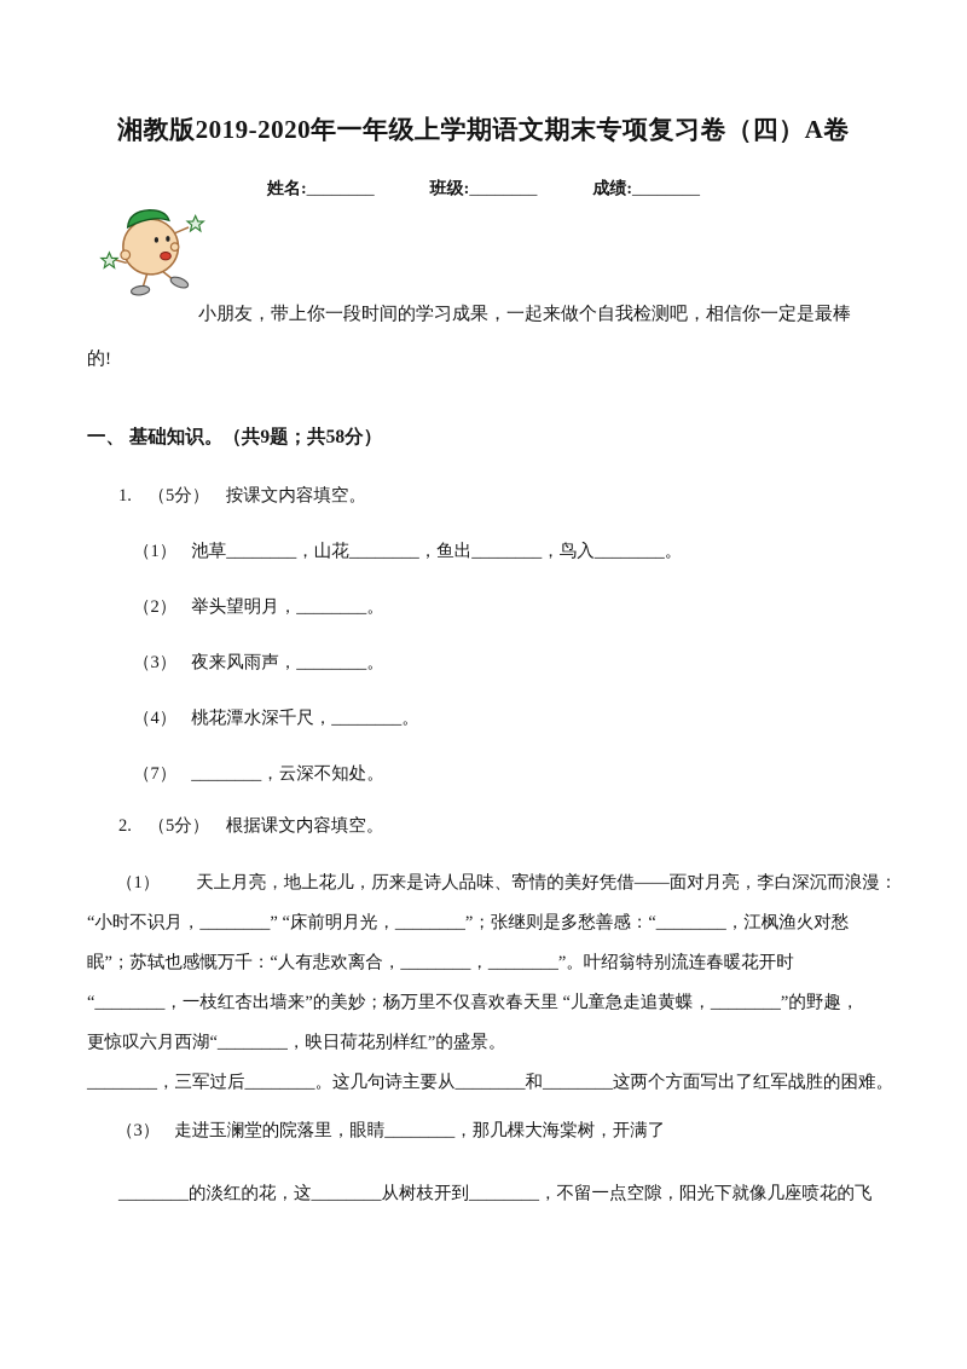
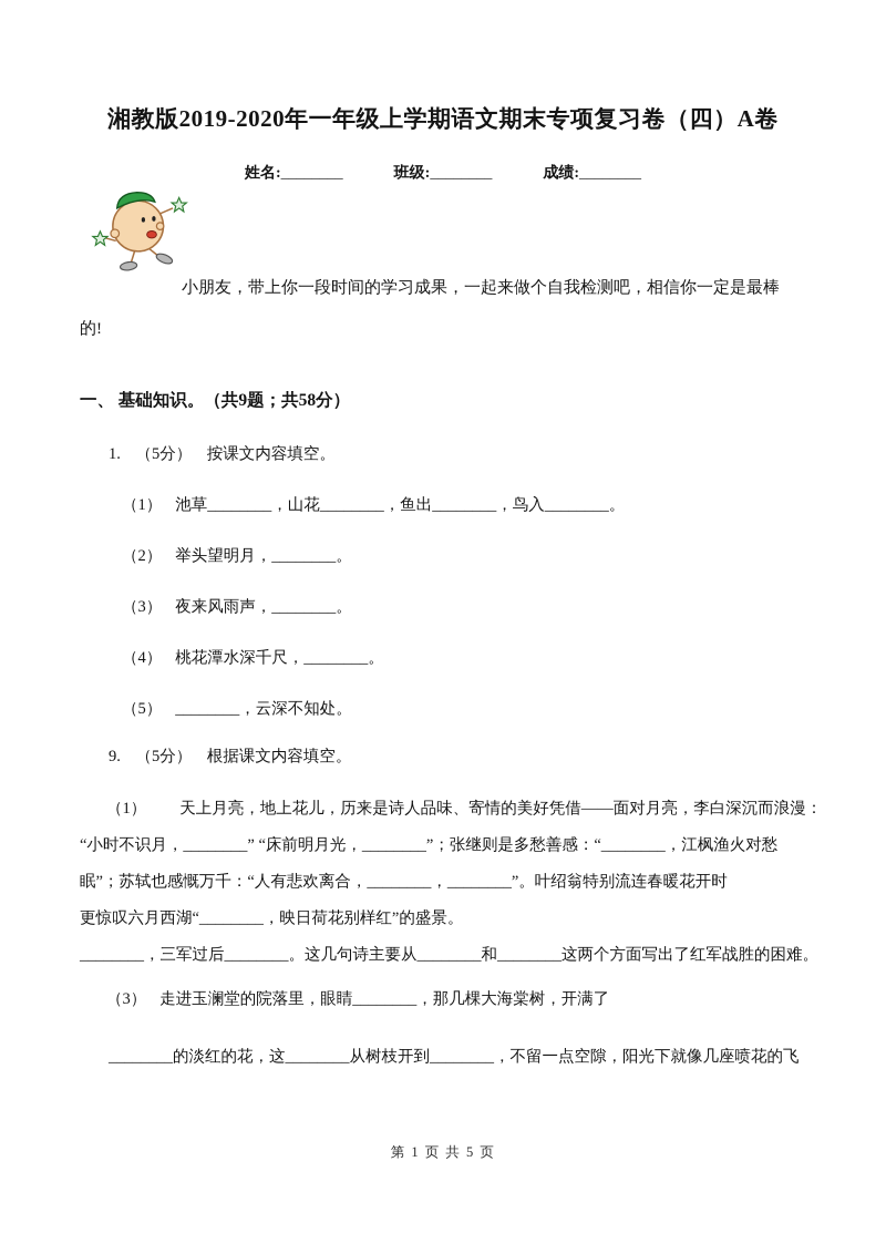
  湘教版2019-2020年一年级上学期语文期末专项复习卷（四）A卷
  姓名:________
  班级:________
  成绩:________
  小朋友，带上你一段时间的学习成果，一起来做个自我检测吧，相信你一定是最棒
  的!
  一、 基础知识。（共9题；共58分）
  1. （5分） 按课文内容填空。
  （1） 池草________，山花________，鱼出________，鸟入________。
  （2） 举头望明月，________。
  （3） 夜来风雨声，________。
  （4） 桃花潭水深千尺，________。
- （7） ________，云深不知处。
+ （5） ________，云深不知处。
- 2. （5分） 根据课文内容填空。
+ 9. （5分） 根据课文内容填空。
  （1） 天上月亮，地上花儿，历来是诗人品味、寄情的美好凭借——面对月亮，李白深沉而浪漫：
  “小时不识月，________” “床前明月光，________”；张继则是多愁善感：“________，江枫渔火对愁
  眠”；苏轼也感慨万千：“人有悲欢离合，________，________”。叶绍翁特别流连春暖花开时
- “________，一枝红杏出墙来”的美妙；杨万里不仅喜欢春天里 “儿童急走追黄蝶，________”的野趣，
  更惊叹六月西湖“________，映日荷花别样红”的盛景。
  ________，三军过后________。这几句诗主要从________和________这两个方面写出了红军战胜的困难。
  （3） 走进玉澜堂的院落里，眼睛________，那几棵大海棠树，开满了
  ________的淡红的花，这________从树枝开到________，不留一点空隙，阳光下就像几座喷花的飞
+ 第 1 页 共 5 页
